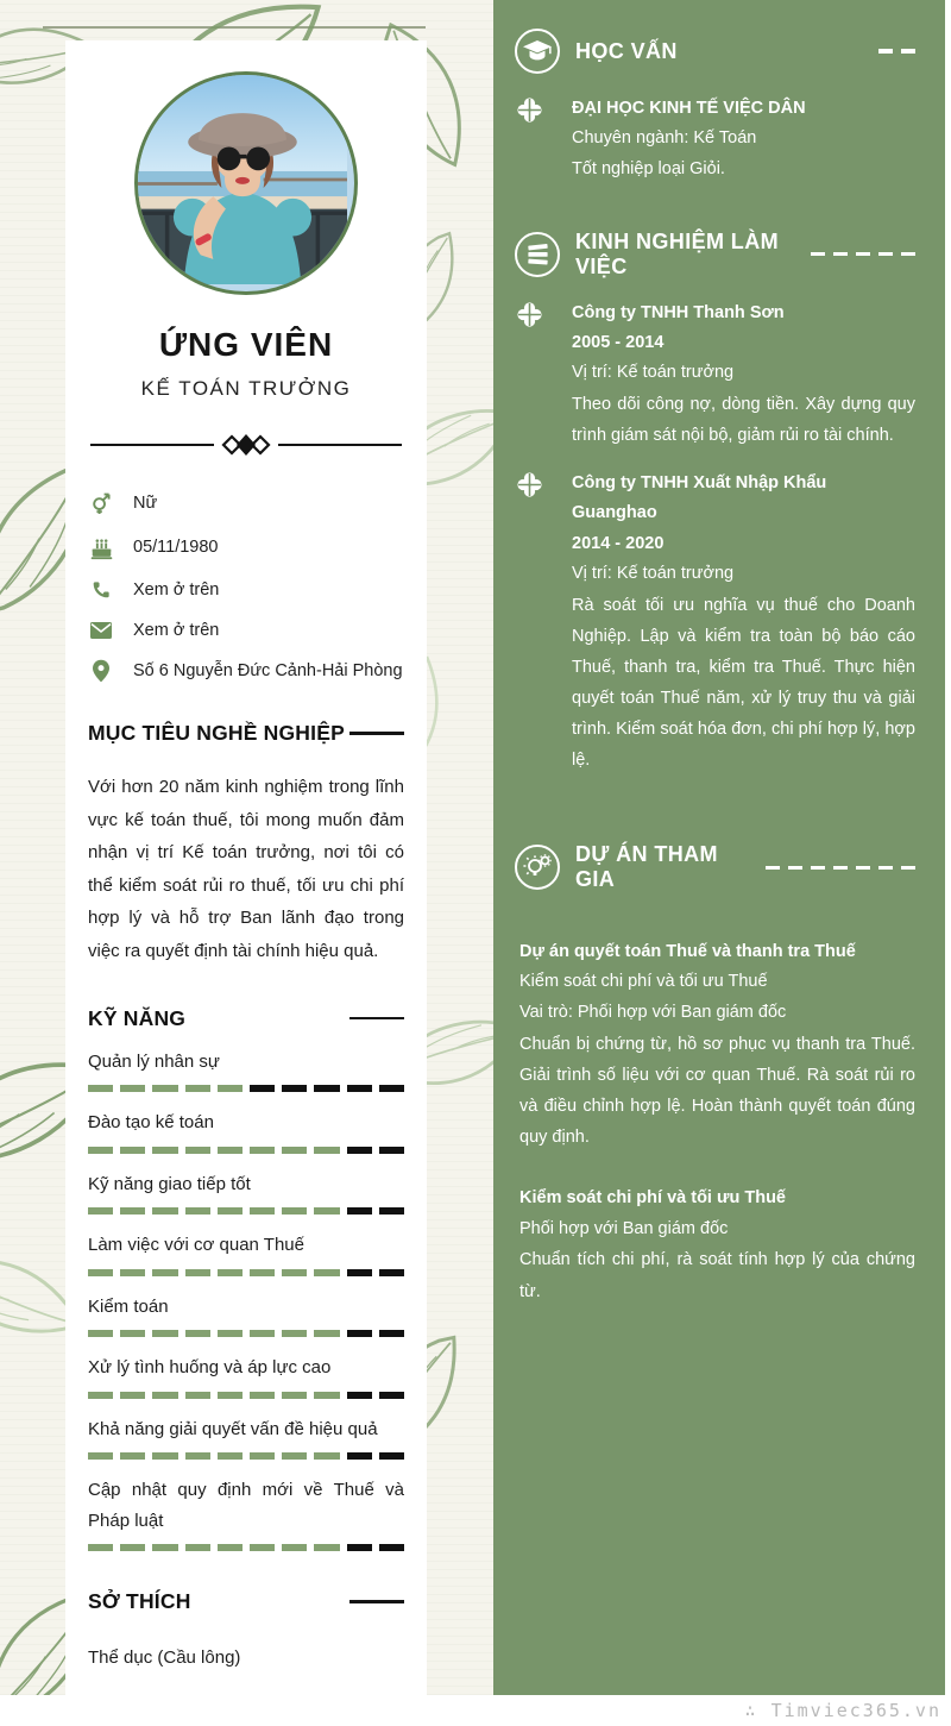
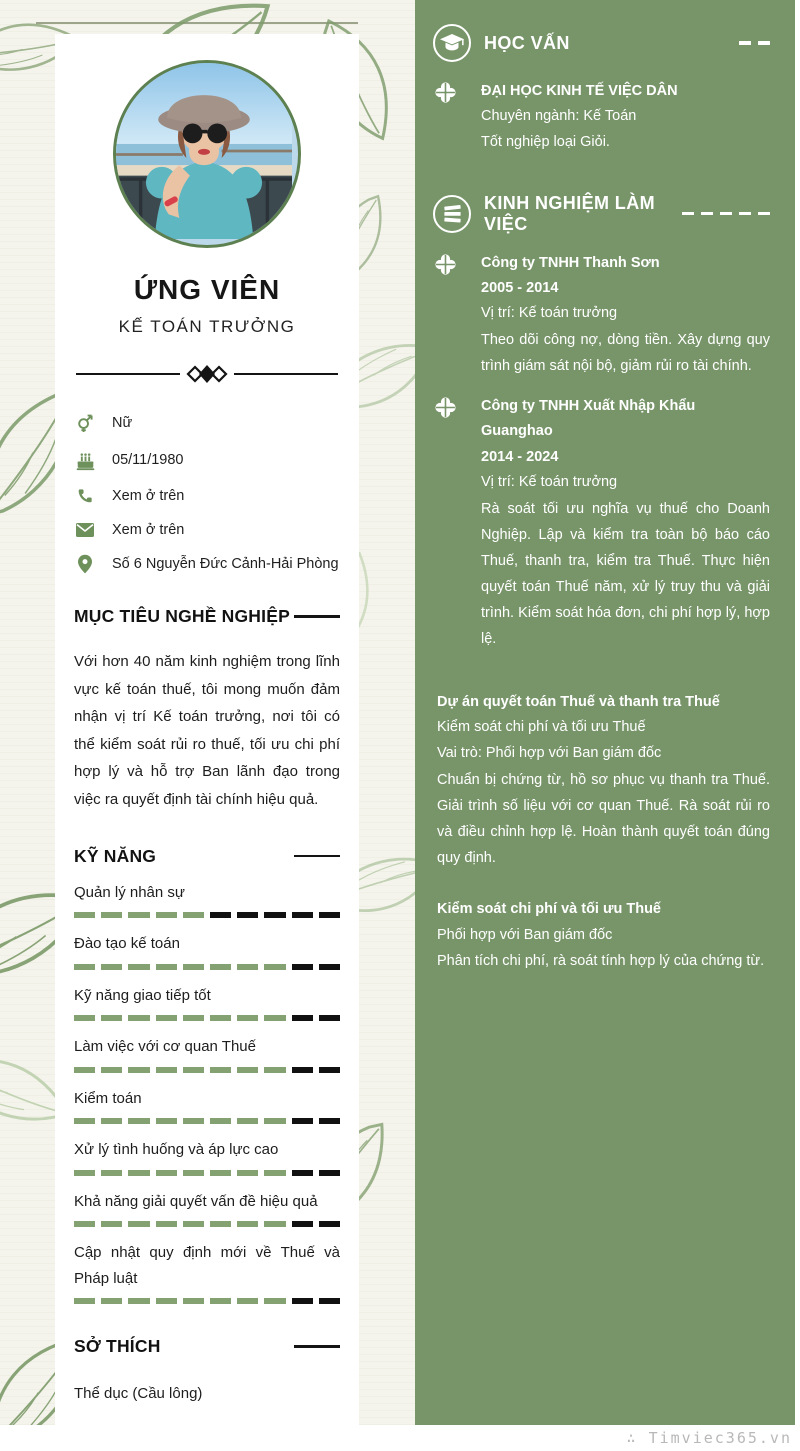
  ỨNG VIÊN
  KẾ TOÁN TRƯỞNG
  Nữ
  05/11/1980
  Xem ở trên
  Xem ở trên
  Số 6 Nguyễn Đức Cảnh-Hải Phòng
  MỤC TIÊU NGHỀ NGHIỆP
- Với hơn 20 năm kinh nghiệm trong lĩnh vực kế toán thuế, tôi mong muốn đảm nhận vị trí Kế toán trưởng, nơi tôi có thể kiểm soát rủi ro thuế, tối ưu chi phí hợp lý và hỗ trợ Ban lãnh đạo trong việc ra quyết định tài chính hiệu quả.
+ Với hơn 40 năm kinh nghiệm trong lĩnh vực kế toán thuế, tôi mong muốn đảm nhận vị trí Kế toán trưởng, nơi tôi có thể kiểm soát rủi ro thuế, tối ưu chi phí hợp lý và hỗ trợ Ban lãnh đạo trong việc ra quyết định tài chính hiệu quả.
  KỸ NĂNG
  Quản lý nhân sự
  Đào tạo kế toán
  Kỹ năng giao tiếp tốt
  Làm việc với cơ quan Thuế
  Kiểm toán
  Xử lý tình huống và áp lực cao
  Khả năng giải quyết vấn đề hiệu quả
  Cập nhật quy định mới về Thuế và Pháp luật
  SỞ THÍCH
  Thể dục (Cầu lông)
  HỌC VẤN
  ĐẠI HỌC KINH TẾ VIỆC DÂN
  Chuyên ngành: Kế Toán
  Tốt nghiệp loại Giỏi.
  KINH NGHIỆM LÀM VIỆC
  Công ty TNHH Thanh Sơn
  2005 - 2014
  Vị trí: Kế toán trưởng
  Theo dõi công nợ, dòng tiền. Xây dựng quy trình giám sát nội bộ, giảm rủi ro tài chính.
  Công ty TNHH Xuất Nhập Khẩu Guanghao
- 2014 - 2020
+ 2014 - 2024
  Vị trí: Kế toán trưởng
  Rà soát tối ưu nghĩa vụ thuế cho Doanh Nghiệp. Lập và kiểm tra toàn bộ báo cáo Thuế, thanh tra, kiểm tra Thuế. Thực hiện quyết toán Thuế năm, xử lý truy thu và giải trình. Kiểm soát hóa đơn, chi phí hợp lý, hợp lệ.
- DỰ ÁN THAM GIA
  Dự án quyết toán Thuế và thanh tra Thuế
  Kiểm soát chi phí và tối ưu Thuế
  Vai trò: Phối hợp với Ban giám đốc
  Chuẩn bị chứng từ, hồ sơ phục vụ thanh tra Thuế. Giải trình số liệu với cơ quan Thuế. Rà soát rủi ro và điều chỉnh hợp lệ. Hoàn thành quyết toán đúng quy định.
  Kiểm soát chi phí và tối ưu Thuế
  Phối hợp với Ban giám đốc
- Chuẩn tích chi phí, rà soát tính hợp lý của chứng từ.
+ Phân tích chi phí, rà soát tính hợp lý của chứng từ.
  ∴ Timviec365.vn
